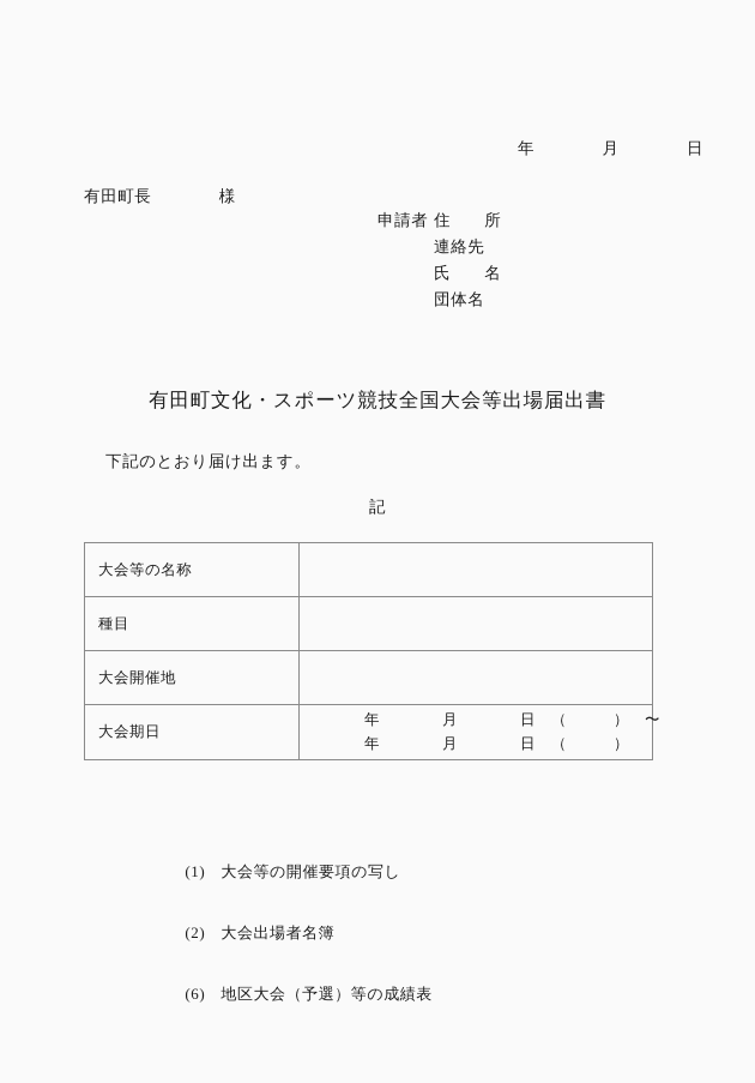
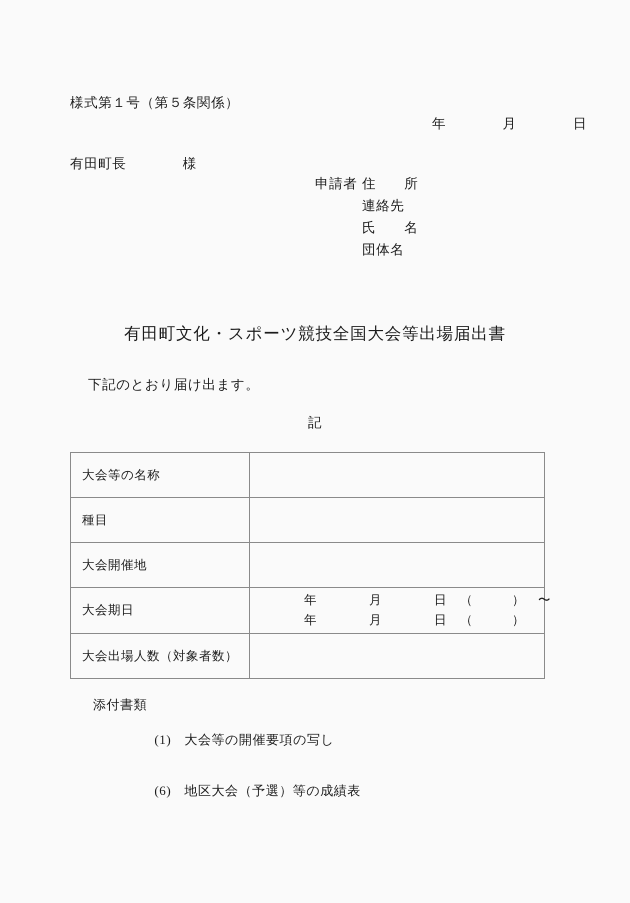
+ 様式第１号（第５条関係）
  年 月 日
  有田町長 様
  申請者
  住 所
  連絡先
  氏 名
  団体名
  有田町文化・スポーツ競技全国大会等出場届出書
  下記のとおり届け出ます。
  記
  大会等の名称
  種目
  大会開催地
  大会期日	年 月 日 （ ） 〜 年 月 日 （ ）
+ 大会出場人数（対象者数）
+ 添付書類
  (1) 大会等の開催要項の写し
- (2) 大会出場者名簿
  (6) 地区大会（予選）等の成績表
